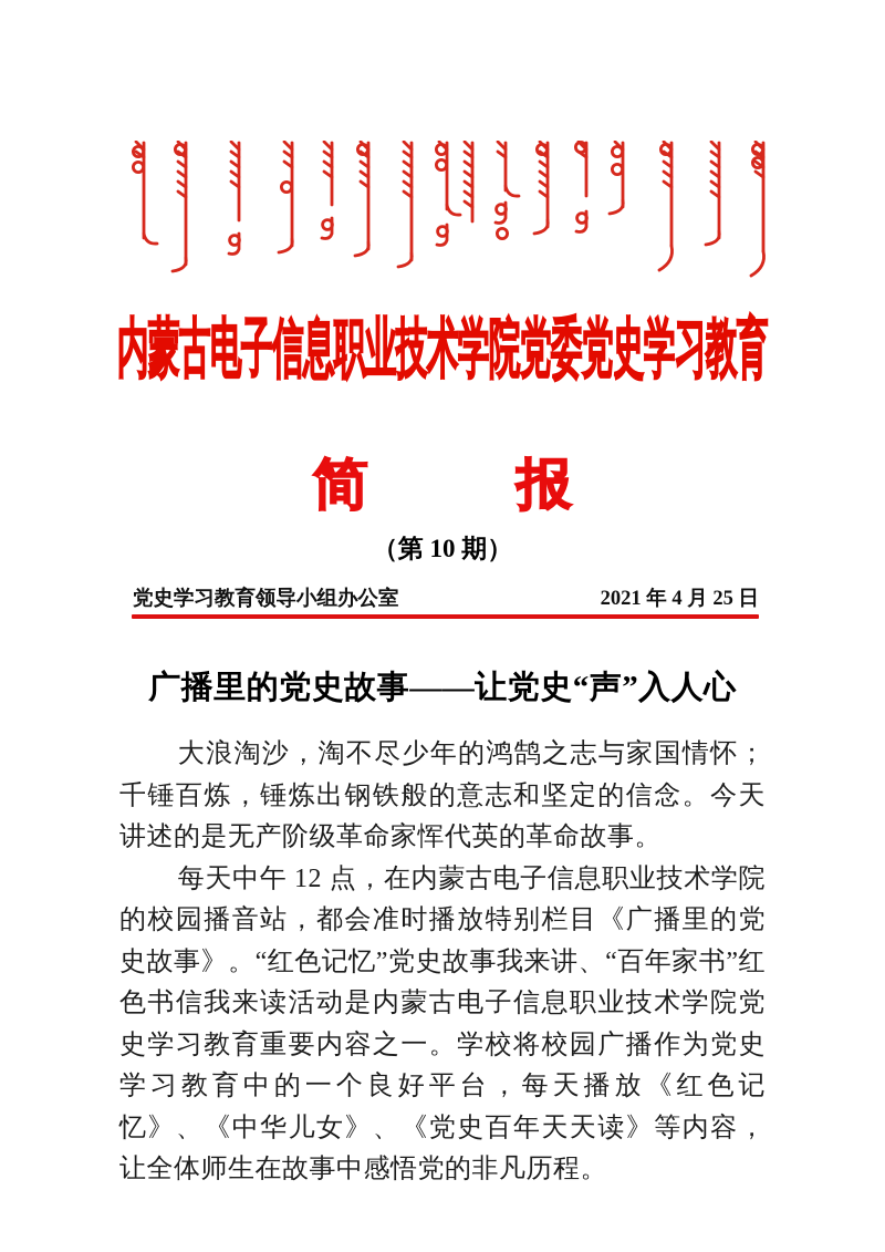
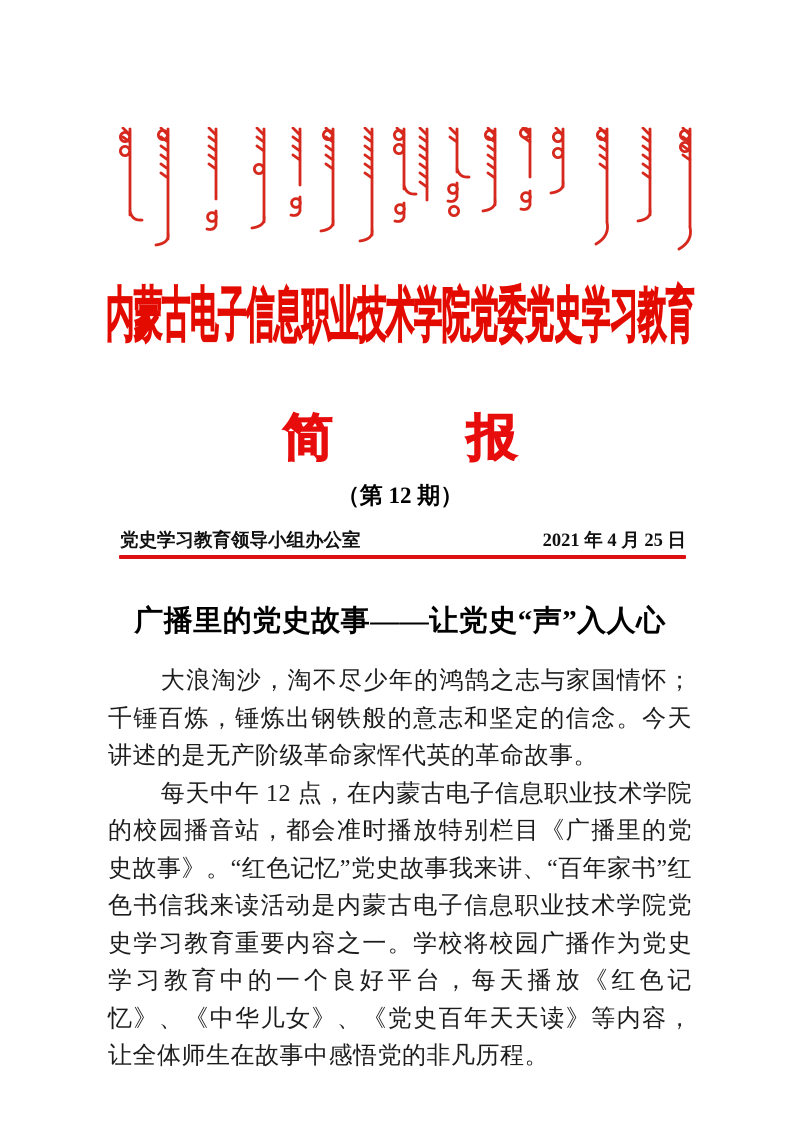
  内蒙古电子信息职业技术学院党委党史学习教育
  简
  报
- （第 10 期）
+ （第 12 期）
  党史学习教育领导小组办公室
  2021 年 4 月 25 日
  广播里的党史故事——让党史“声”入人心
  大浪淘沙，淘不尽少年的鸿鹄之志与家国情怀；千锤百炼，锤炼出钢铁般的意志和坚定的信念。今天讲述的是无产阶级革命家恽代英的革命故事。
  每天中午 12 点，在内蒙古电子信息职业技术学院的校园播音站，都会准时播放特别栏目《广播里的党史故事》。“红色记忆”党史故事我来讲、“百年家书”红色书信我来读活动是内蒙古电子信息职业技术学院党史学习教育重要内容之一。学校将校园广播作为党史学习教育中的一个良好平台，每天播放《红色记忆》、《中华儿女》、《党史百年天天读》等内容，让全体师生在故事中感悟党的非凡历程。
